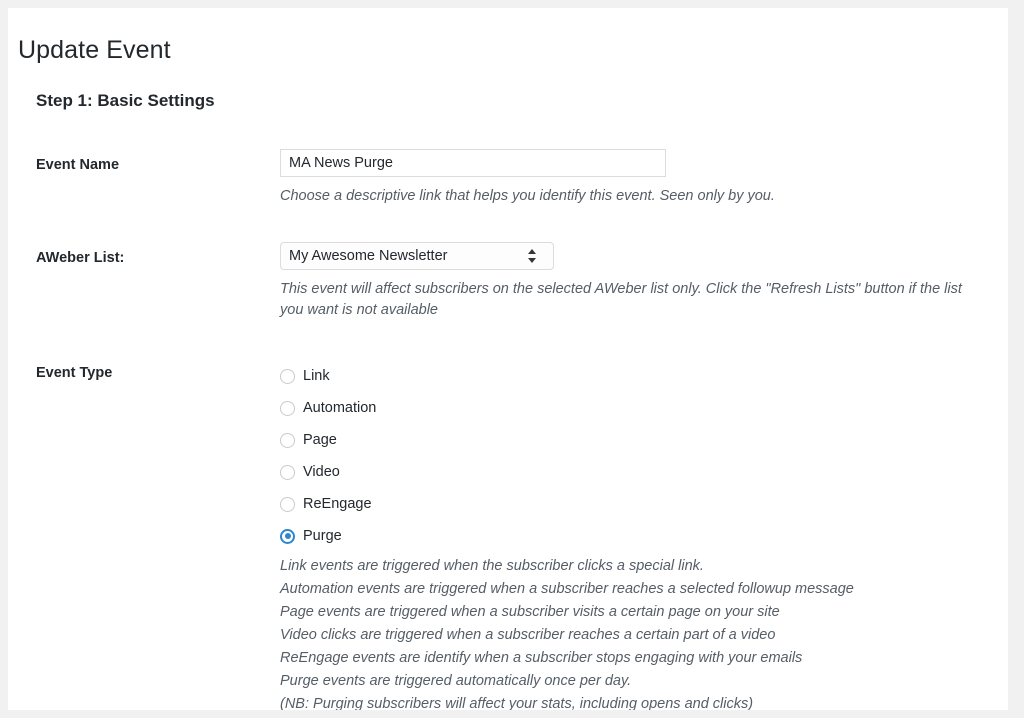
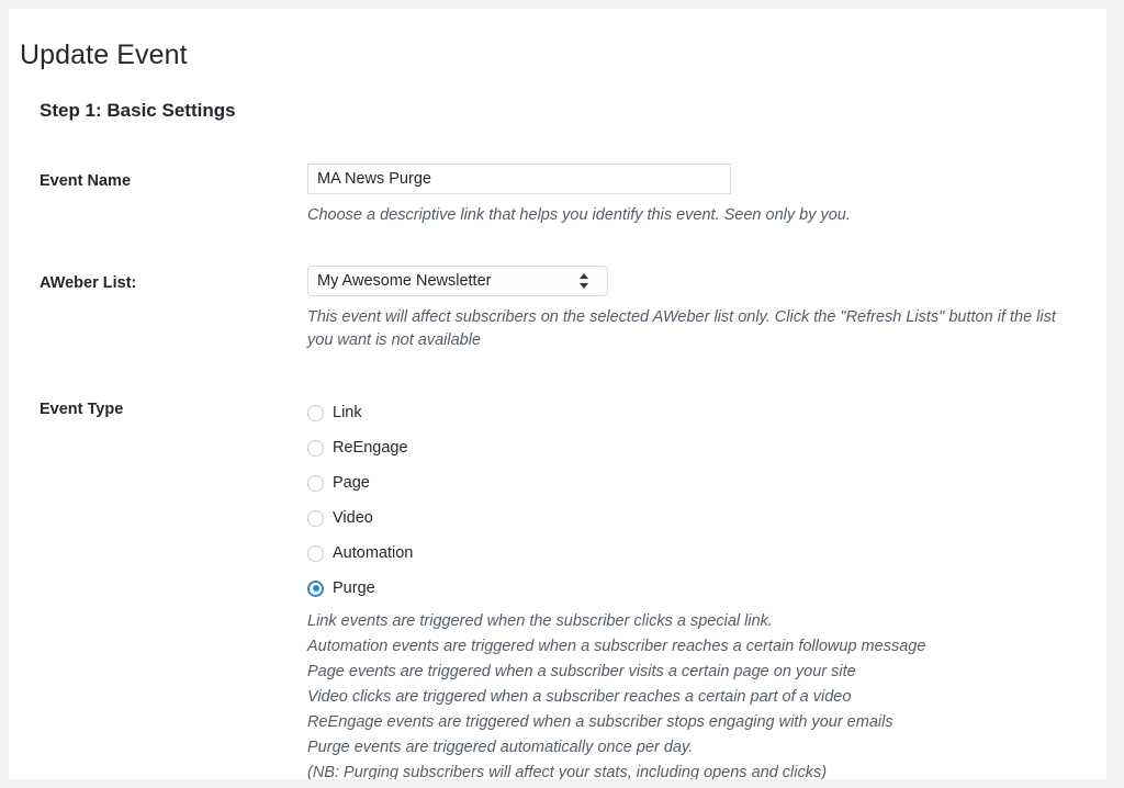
  Update Event
  Step 1: Basic Settings
  Event Name
  MA News Purge
  Choose a descriptive link that helps you identify this event. Seen only by you.
  AWeber List:
  My Awesome Newsletter
  This event will affect subscribers on the selected AWeber list only. Click the "Refresh Lists" button if the list you want is not available
  Event Type
  Link
- Automation
+ ReEngage
  Page
  Video
- ReEngage
+ Automation
  Purge
  Link events are triggered when the subscriber clicks a special link.
- Automation events are triggered when a subscriber reaches a selected followup message
+ Automation events are triggered when a subscriber reaches a certain followup message
  Page events are triggered when a subscriber visits a certain page on your site
  Video clicks are triggered when a subscriber reaches a certain part of a video
- ReEngage events are identify when a subscriber stops engaging with your emails
+ ReEngage events are triggered when a subscriber stops engaging with your emails
  Purge events are triggered automatically once per day.
  (NB: Purging subscribers will affect your stats, including opens and clicks)
